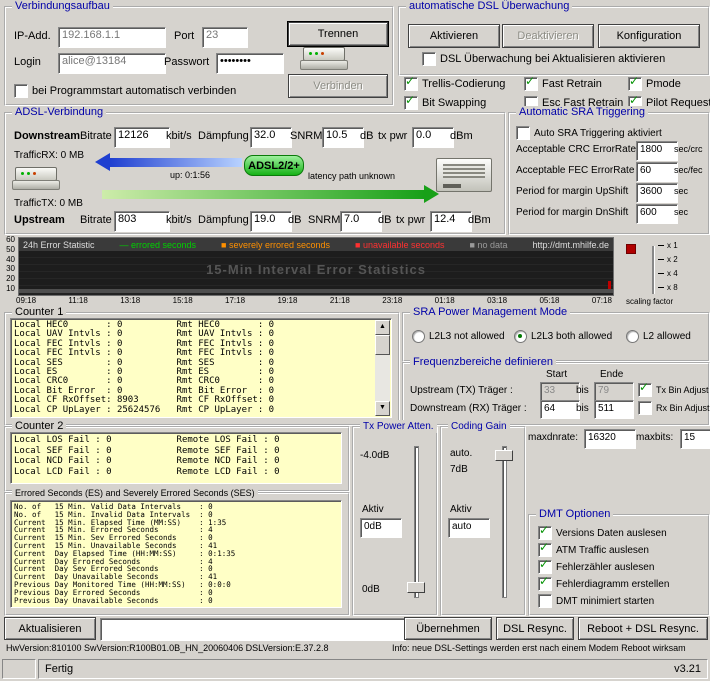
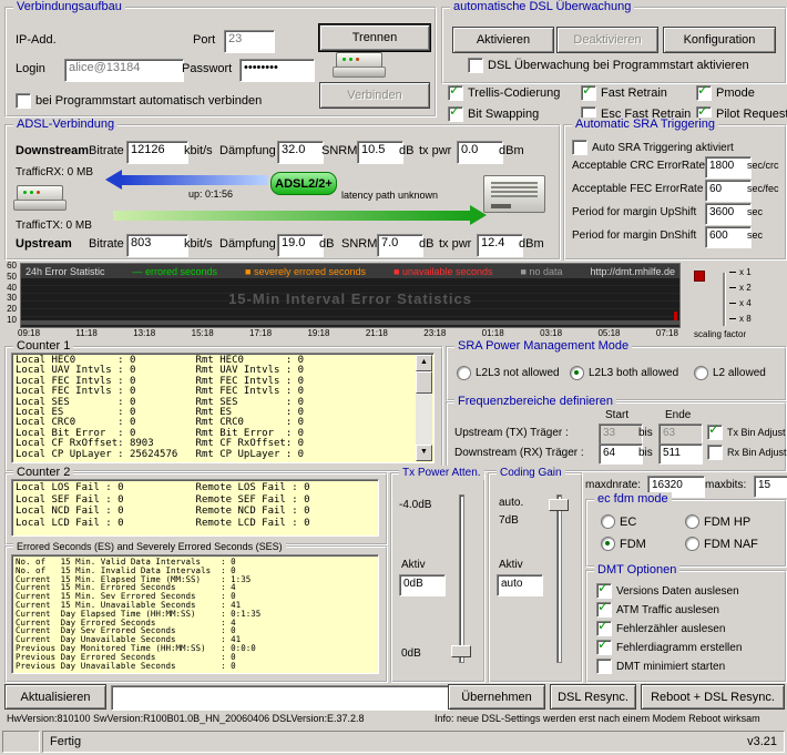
  Verbindungsaufbau
  IP-Add.
- 192.168.1.1
  Port
  23
  Trennen
  Login
  alice@13184
  Passwort
  ••••••••
  Verbinden
  bei Programmstart automatisch verbinden
  automatische DSL Überwachung
  Aktivieren
  Deaktivieren
  Konfiguration
- DSL Überwachung bei Aktualisieren aktivieren
+ DSL Überwachung bei Programmstart aktivieren
  ✓
  Trellis-Codierung
  ✓
  Bit Swapping
  ✓
  Fast Retrain
  Esc Fast Retrain
  ✓
  Pmode
  ✓
  Pilot Reques
  ADSL-Verbindung
  Downstream
  Bitrate
  12126
  kbit/s
  Dämpfung
  32.0
  SNRM
  10.5
  dB
  tx pwr
  0.0
  dBm
  TrafficRX: 0 MB
  up: 0:1:56
  ADSL2/2+
  latency path unknown
  TrafficTX: 0 MB
  Upstream
  Bitrate
  803
  kbit/s
  Dämpfung
  19.0
  dB
  SNRM
  7.0
  dB
  tx pwr
  12.4
  dBm
  Automatic SRA Triggering
  Auto SRA Triggering aktiviert
  Acceptable CRC ErrorRate
  1800
  sec/crc
  Acceptable FEC ErrorRate
  60
  sec/fec
  Period for margin UpShift
  3600
  sec
  Period for margin DnShift
  600
  sec
  60
  50
  40
  30
  20
  10
  24h Error Statistic
  — errored seconds
  ■ severely errored seconds
  ■ unavailable seconds
  ■ no data
  http://dmt.mhilfe.de
  15-Min Interval Error Statistics
  09:18
  11:18
  13:18
  15:18
  17:18
  19:18
  21:18
  23:18
  01:18
  03:18
  05:18
  07:18
  x 1
  x 2
  x 4
  x 8
  scaling factor
  Counter 1
  Local HEC0 : 0 Rmt HEC0 : 0
  Local UAV Intvls : 0 Rmt UAV Intvls : 0
  Local FEC Intvls : 0 Rmt FEC Intvls : 0
  Local FEC Intvls : 0 Rmt FEC Intvls : 0
  Local SES : 0 Rmt SES : 0
  Local ES : 0 Rmt ES : 0
  Local CRC0 : 0 Rmt CRC0 : 0
  Local Bit Error : 0 Rmt Bit Error : 0
  Local CF RxOffset: 8903 Rmt CF RxOffset: 0
  Local CP UpLayer : 25624576 Rmt CP UpLayer : 0
  SRA Power Management Mode
  L2L3 not allowed
  L2L3 both allowed
  L2 allowed
  Frequenzbereiche definieren
  Start
  Ende
  Upstream (TX) Träger :
  33
  bis
- 79
+ 63
  ✓
  Tx Bin Adjust
  Downstream (RX) Träger :
  64
  bis
  511
  Rx Bin Adjust
  Counter 2
  Local LOS Fail : 0 Remote LOS Fail : 0
  Local SEF Fail : 0 Remote SEF Fail : 0
  Local NCD Fail : 0 Remote NCD Fail : 0
  Local LCD Fail : 0 Remote LCD Fail : 0
  Errored Seconds (ES) and Severely Errored Seconds (SES)
  No. of 15 Min. Valid Data Intervals : 0
  No. of 15 Min. Invalid Data Intervals : 0
  Current 15 Min. Elapsed Time (MM:SS) : 1:35
  Current 15 Min. Errored Seconds : 4
  Current 15 Min. Sev Errored Seconds : 0
  Current 15 Min. Unavailable Seconds : 41
  Current Day Elapsed Time (HH:MM:SS) : 0:1:35
  Current Day Errored Seconds : 4
  Current Day Sev Errored Seconds : 0
  Current Day Unavailable Seconds : 41
  Previous Day Monitored Time (HH:MM:SS) : 0:0:0
  Previous Day Errored Seconds : 0
  Previous Day Unavailable Seconds : 0
  Tx Power Atten.
  -4.0dB
  Aktiv
  0dB
  0dB
  Coding Gain
  auto.
  7dB
  Aktiv
  auto
  maxdnrate:
  16320
  maxbits:
  15
+ ec fdm mode
+ EC
+ FDM
+ FDM HP
+ FDM NAF
  DMT Optionen
  ✓
  Versions Daten auslesen
  ✓
  ATM Traffic auslesen
  ✓
  Fehlerzähler auslesen
  ✓
  Fehlerdiagramm erstellen
  DMT minimiert starten
  Aktualisieren
  Übernehmen
  DSL Resync.
  Reboot + DSL Resync.
  HwVersion:810100 SwVersion:R100B01.0B_HN_20060406 DSLVersion:E.37.2.8
  Info: neue DSL-Settings werden erst nach einem Modem Reboot wirksam
  Fertig
  v3.21
